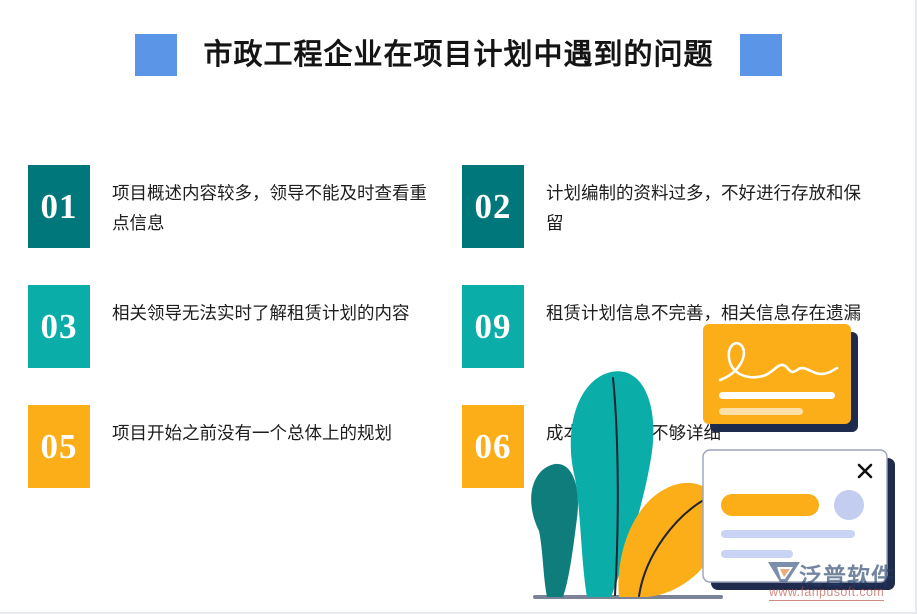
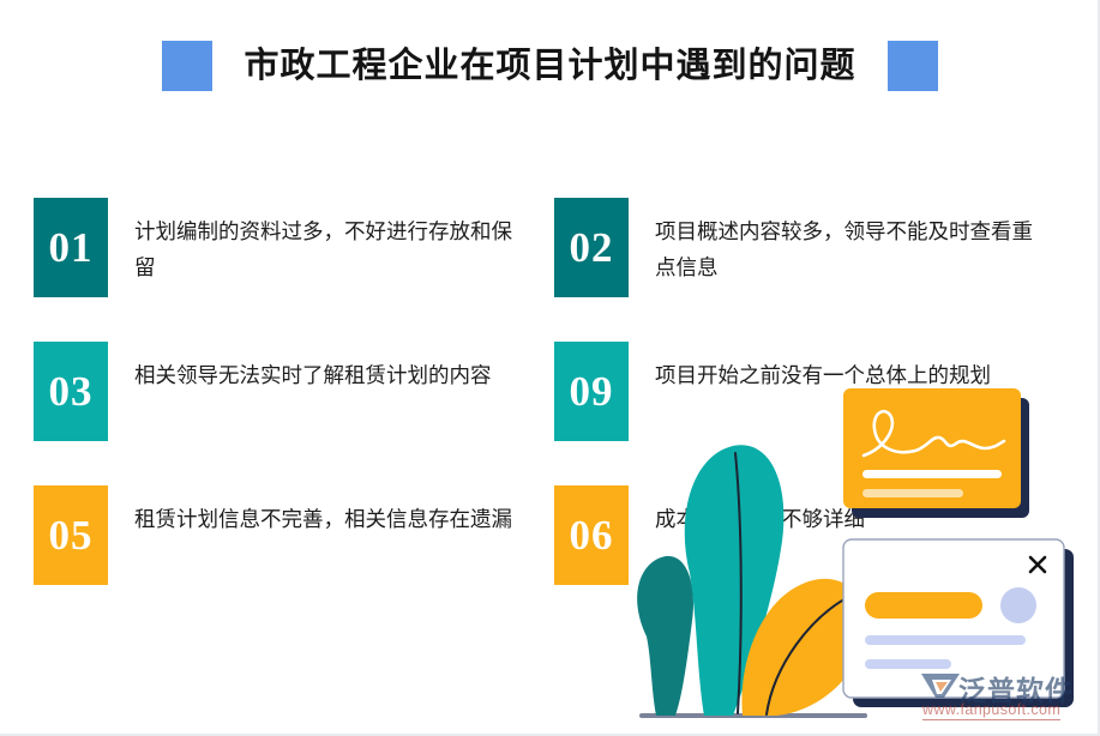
  市政工程企业在项目计划中遇到的问题
  01
- 项目概述内容较多，领导不能及时查看重点信息
+ 计划编制的资料过多，不好进行存放和保留
  02
- 计划编制的资料过多，不好进行存放和保留
+ 项目概述内容较多，领导不能及时查看重点信息
  03
  相关领导无法实时了解租赁计划的内容
  09
- 租赁计划信息不完善，相关信息存在遗漏
+ 项目开始之前没有一个总体上的规划
  05
- 项目开始之前没有一个总体上的规划
+ 租赁计划信息不完善，相关信息存在遗漏
  06
  泛普软件
  www.fanpusoft.com
